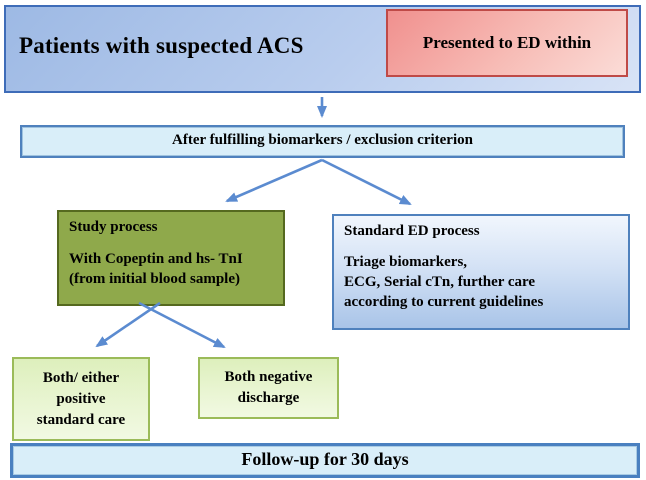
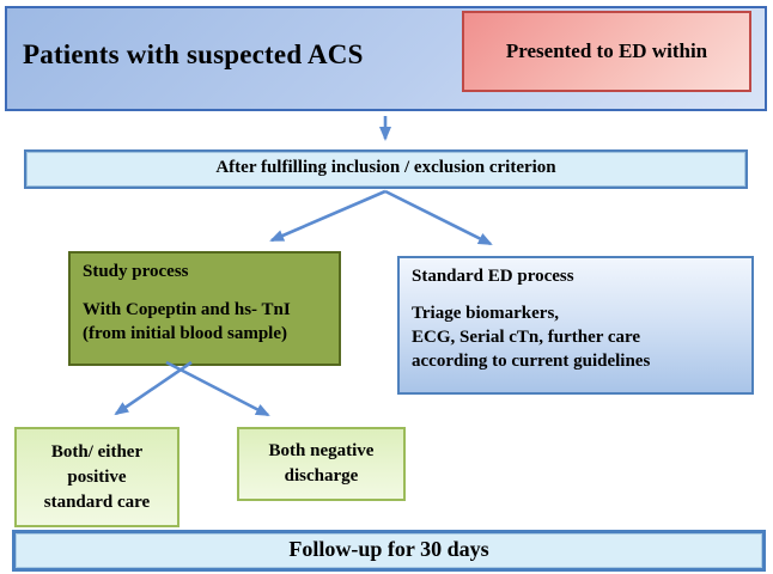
  Patients with suspected ACS
  Presented to ED within
- After fulfilling biomarkers / exclusion criterion
+ After fulfilling inclusion / exclusion criterion
  Study process
  With Copeptin and hs- TnI
  (from initial blood sample)
  Standard ED process
  Triage biomarkers,
  ECG, Serial cTn, further care
  according to current guidelines
  Both/ either
  positive
  standard care
  Both negative
  discharge
  Follow-up for 30 days
